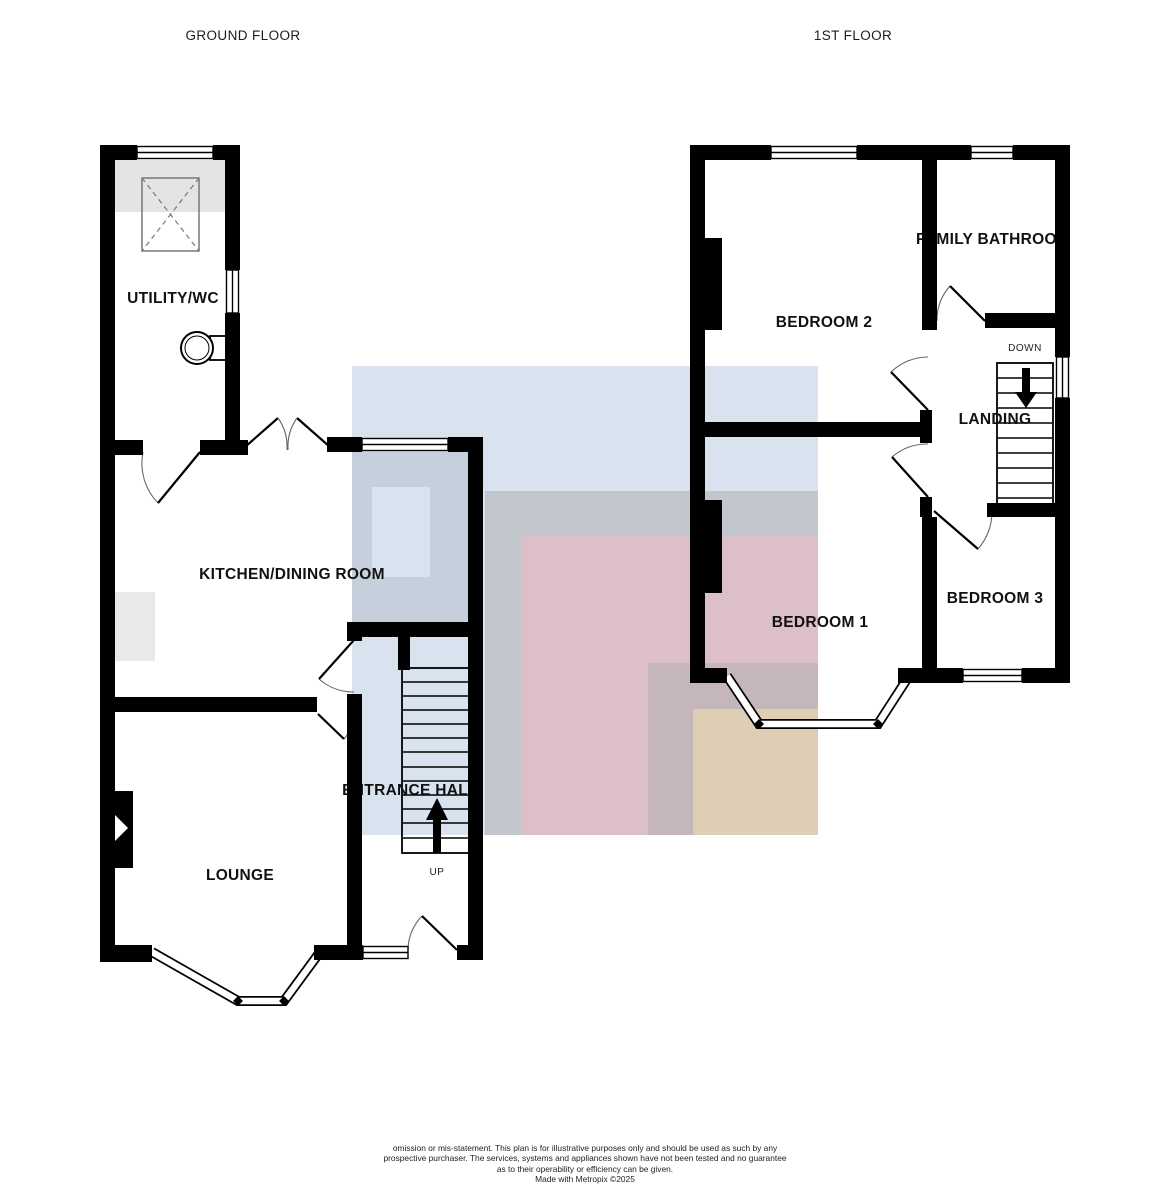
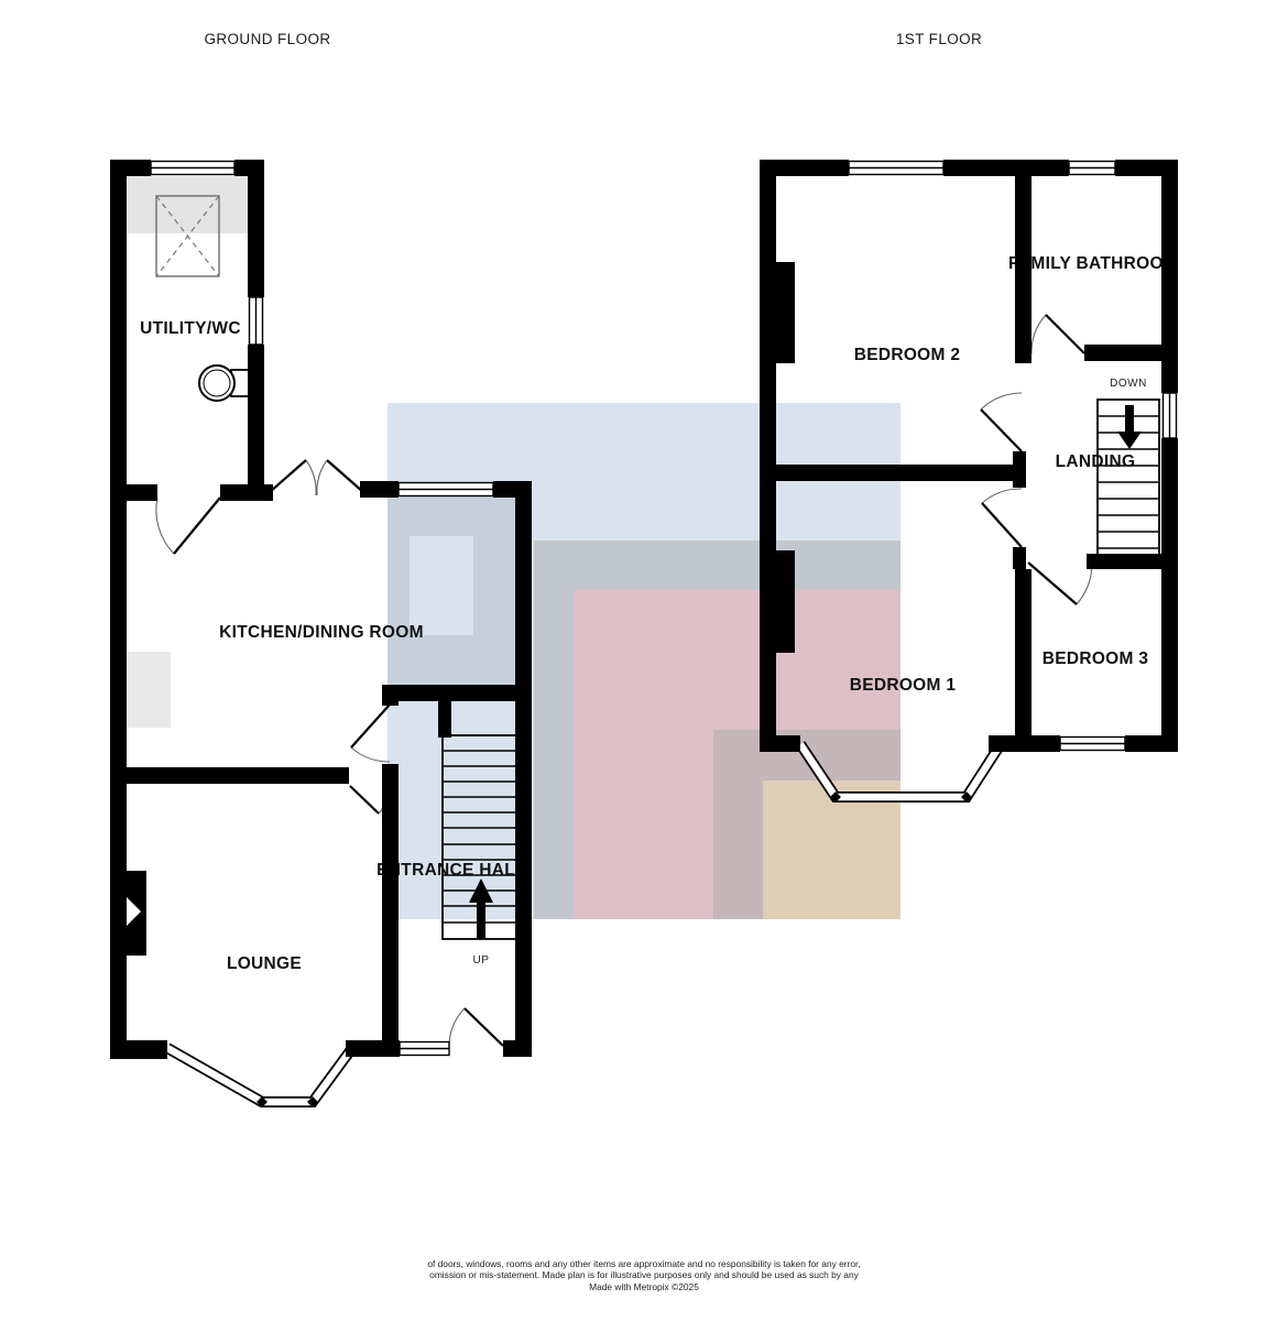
  GROUND FLOOR
  1ST FLOOR
  UTILITY/WC
  KITCHEN/DINING ROOM
  LOUNGE
  TRANCE HAL
  UP
  BEDROOM 2
  FMILY BATHROO
  LANDING
  DOWN
  BEDROOM 1
  BEDROOM 3
+ of doors, windows, rooms and any other items are approximate and no responsibility is taken for any error,
- omission or mis-statement. This plan is for illustrative purposes only and should be used as such by any
+ omission or mis-statement. Made plan is for illustrative purposes only and should be used as such by any
- prospective purchaser. The services, systems and appliances shown have not been tested and no guarantee
- as to their operability or efficiency can be given.
  Made with Metropix ©2025
